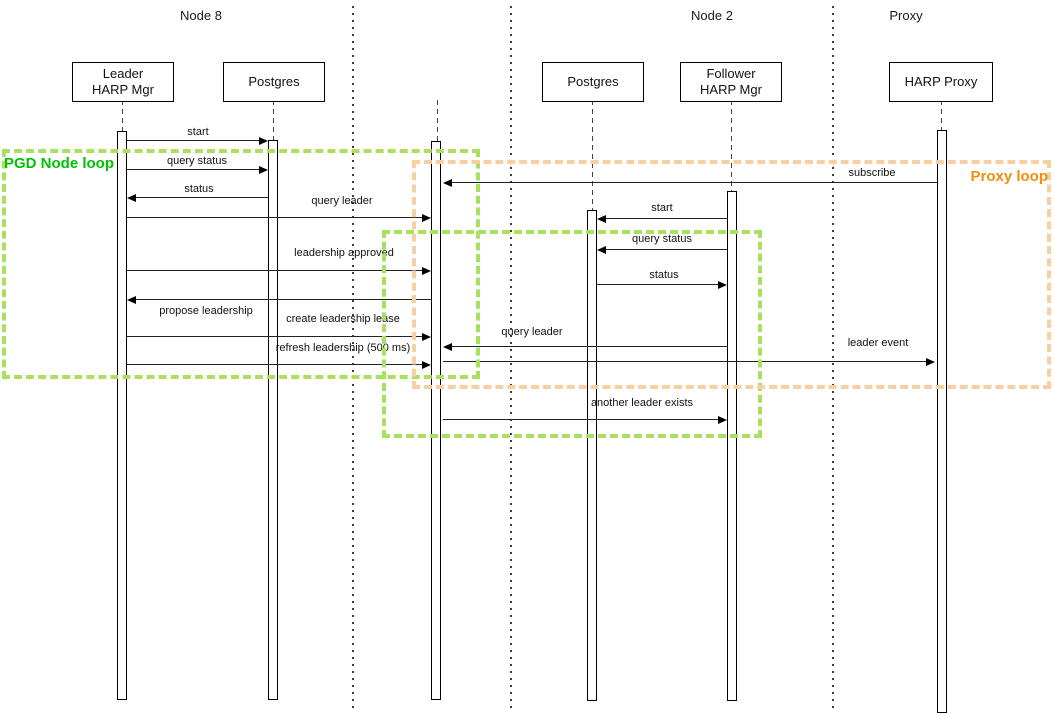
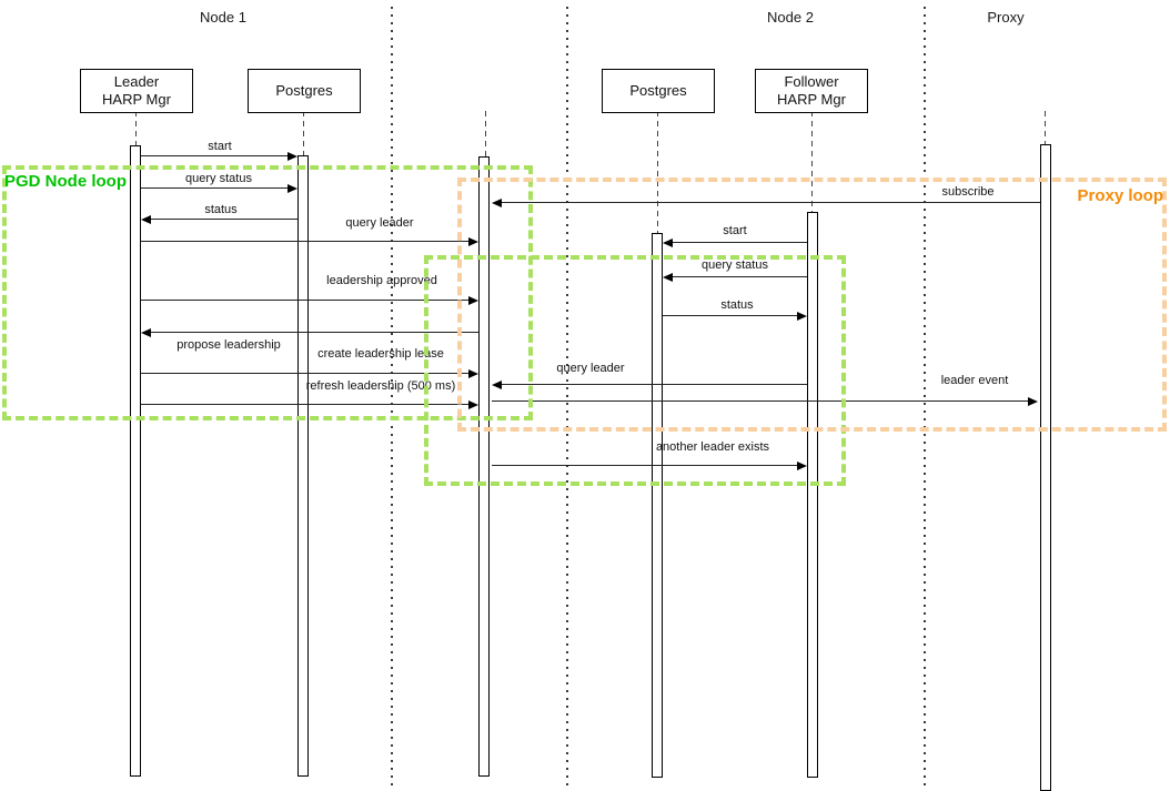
- Node 8
+ Node 1
  Node 2
  Proxy
  Leader
  HARP Mgr
  Postgres
  Postgres
  Follower
  HARP Mgr
- HARP Proxy
  start
  query status
  subscribe
  status
  query leader
  start
  query status
  leadership approved
  status
  propose leadership
  create leadership lease
  query leader
  leader event
  refresh leadership (500 ms)
  another leader exists
  PGD Node loop
  Proxy loop
